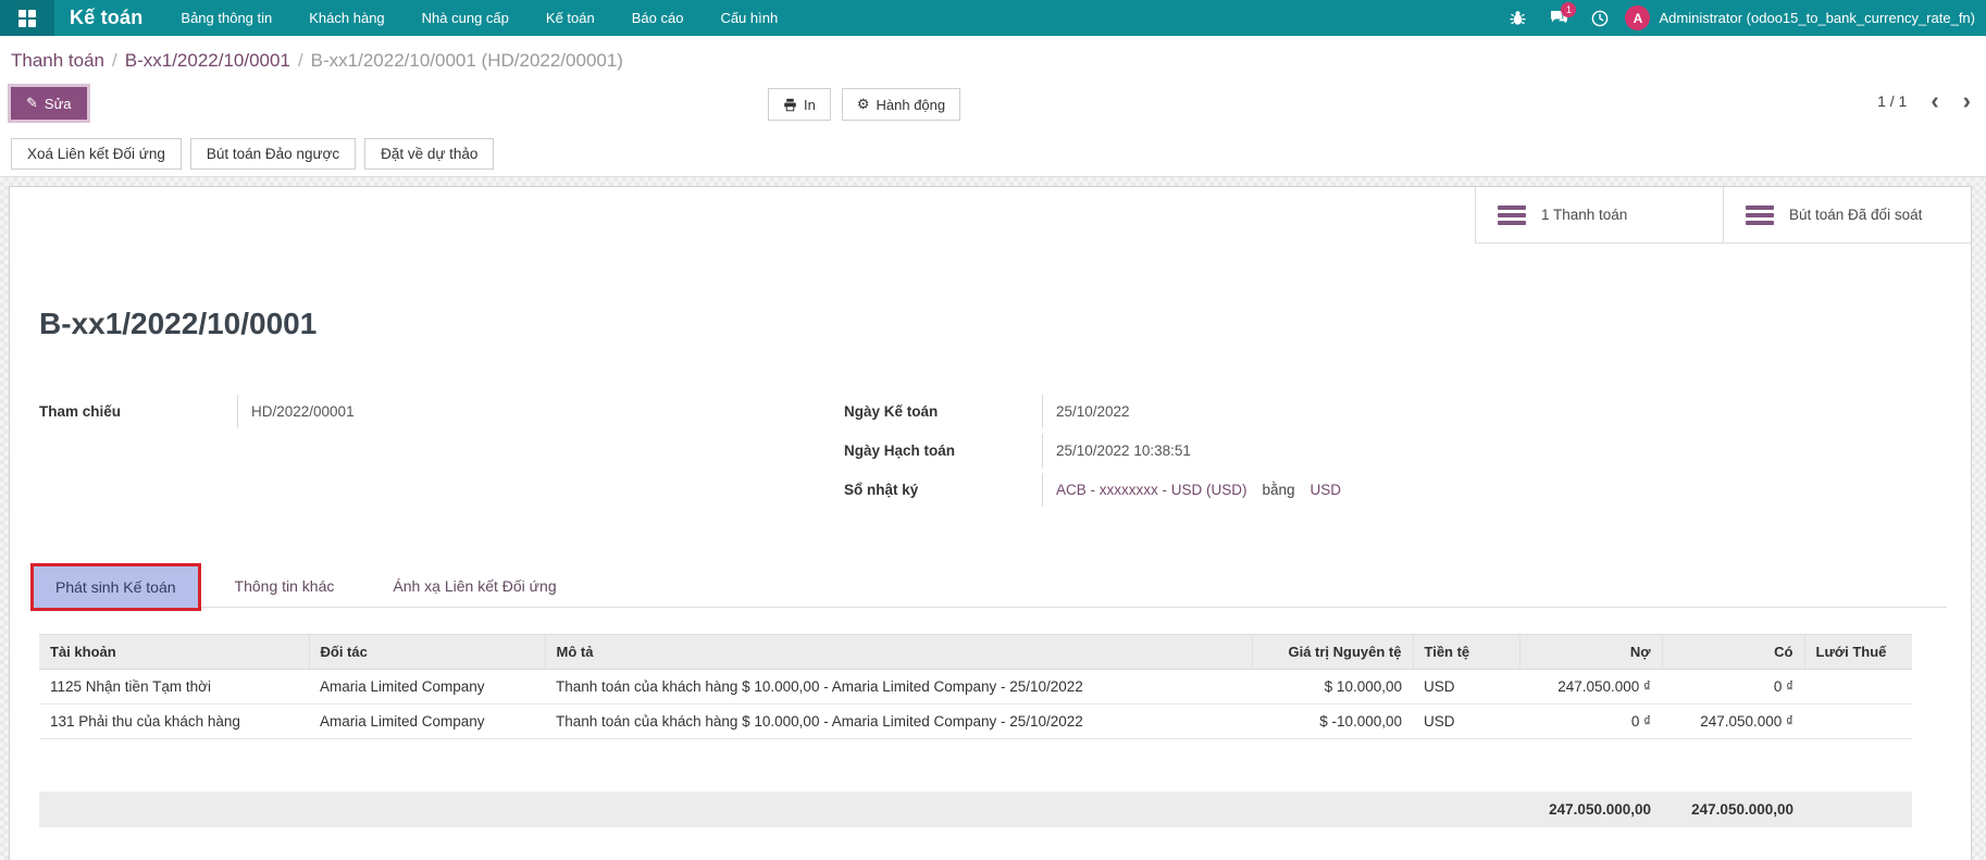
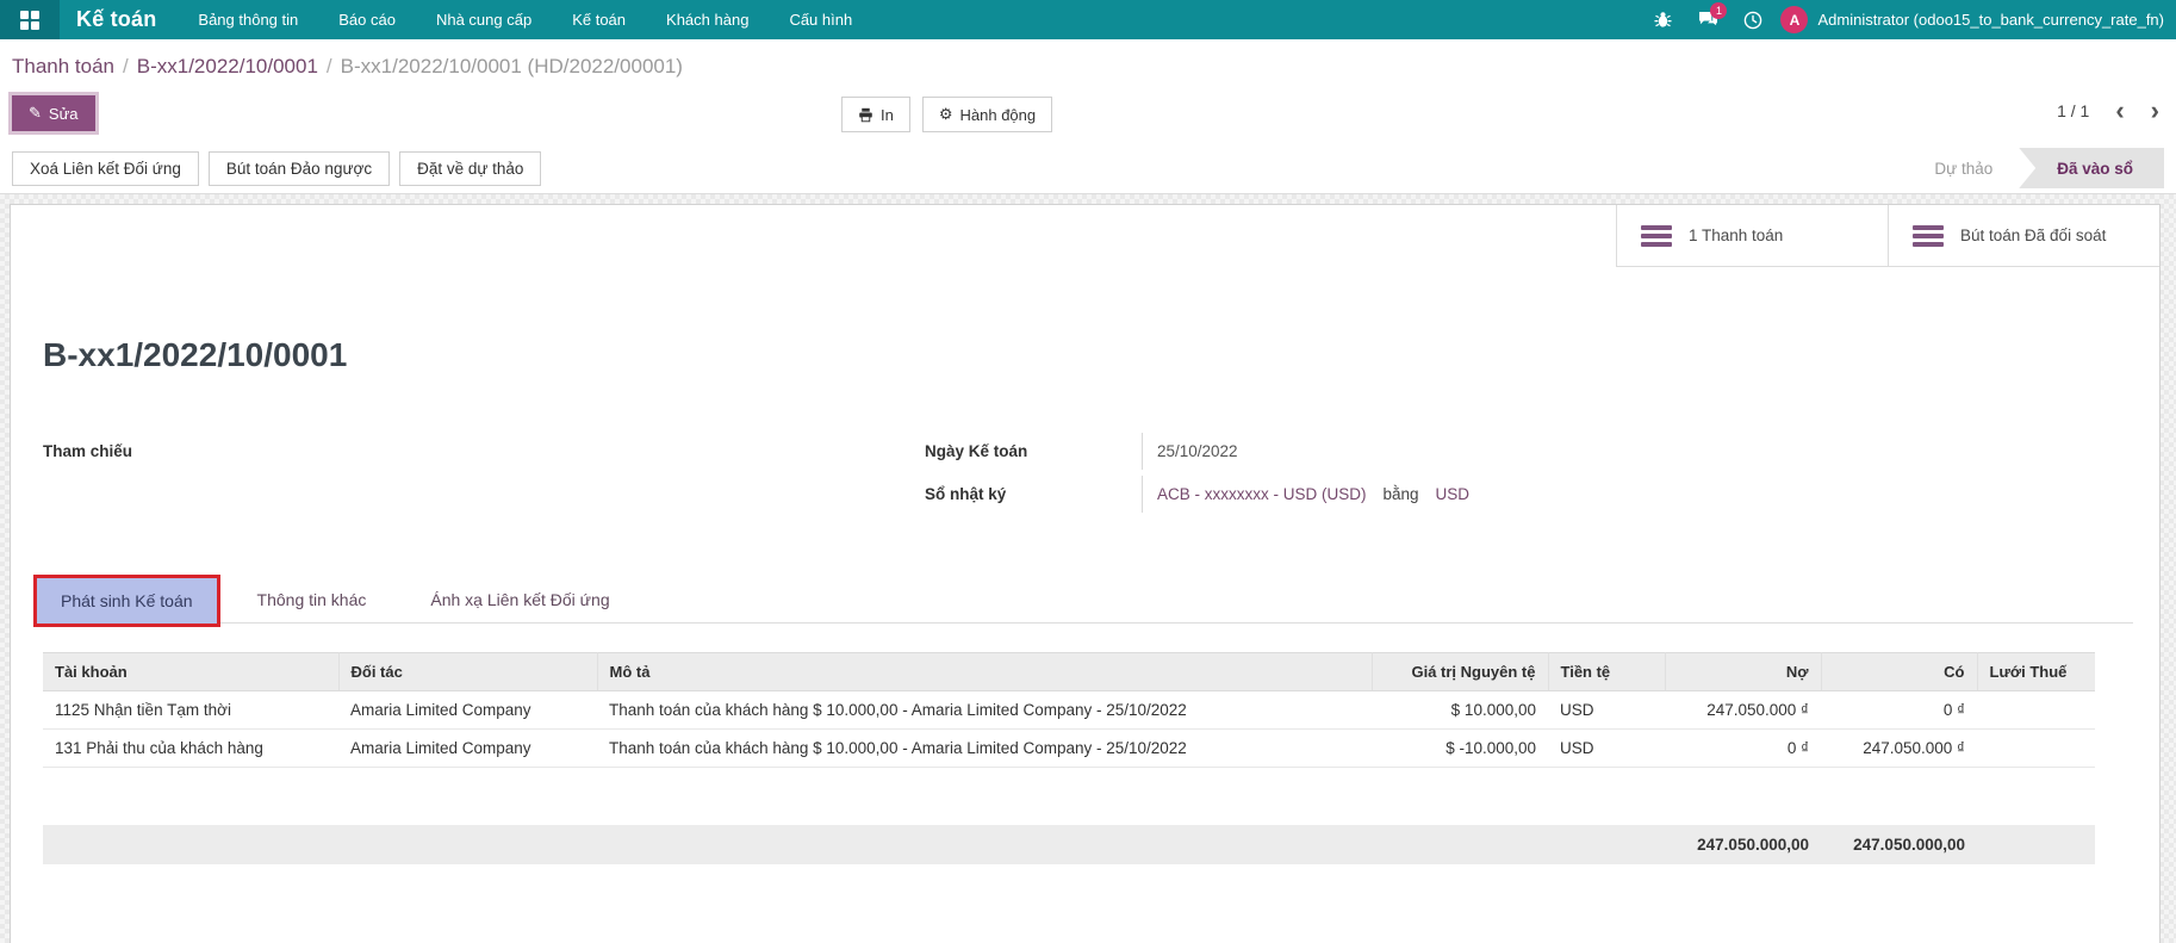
  Kế toán
  Bảng thông tin
- Khách hàng
+ Báo cáo
  Nhà cung cấp
  Kế toán
- Báo cáo
+ Khách hàng
  Cấu hình
  1
  A
  Administrator (odoo15_to_bank_currency_rate_fn)
  Thanh toán / B-xx1/2022/10/0001 / B-xx1/2022/10/0001 (HD/2022/00001)
  ✎
  Sửa
  In
  ⚙
  Hành động
  1 / 1
  ‹
  ›
  Xoá Liên kết Đối ứng
  Bút toán Đảo ngược
  Đặt về dự thảo
+ Dự thảo
+ Đã vào sổ
  1 Thanh toán
  Bút toán Đã đối soát
  B-xx1/2022/10/0001
  Tham chiếu
- HD/2022/00001
  Ngày Kế toán
  25/10/2022
- Ngày Hạch toán
- 25/10/2022 10:38:51
  Sổ nhật ký
  ACB - xxxxxxxx - USD (USD) bằng USD
  Phát sinh Kế toán
  Thông tin khác
  Ánh xạ Liên kết Đối ứng
  Tài khoản	Đối tác	Mô tả	Giá trị Nguyên tệ	Tiền tệ	Nợ	Có	Lưới Thuế
  1125 Nhận tiền Tạm thời	Amaria Limited Company	Thanh toán của khách hàng $ 10.000,00 - Amaria Limited Company - 25/10/2022	$ 10.000,00	USD	247.050.000 ₫	0 ₫
  131 Phải thu của khách hàng	Amaria Limited Company	Thanh toán của khách hàng $ 10.000,00 - Amaria Limited Company - 25/10/2022	$ -10.000,00	USD	0 ₫	247.050.000 ₫
  					247.050.000,00	247.050.000,00
